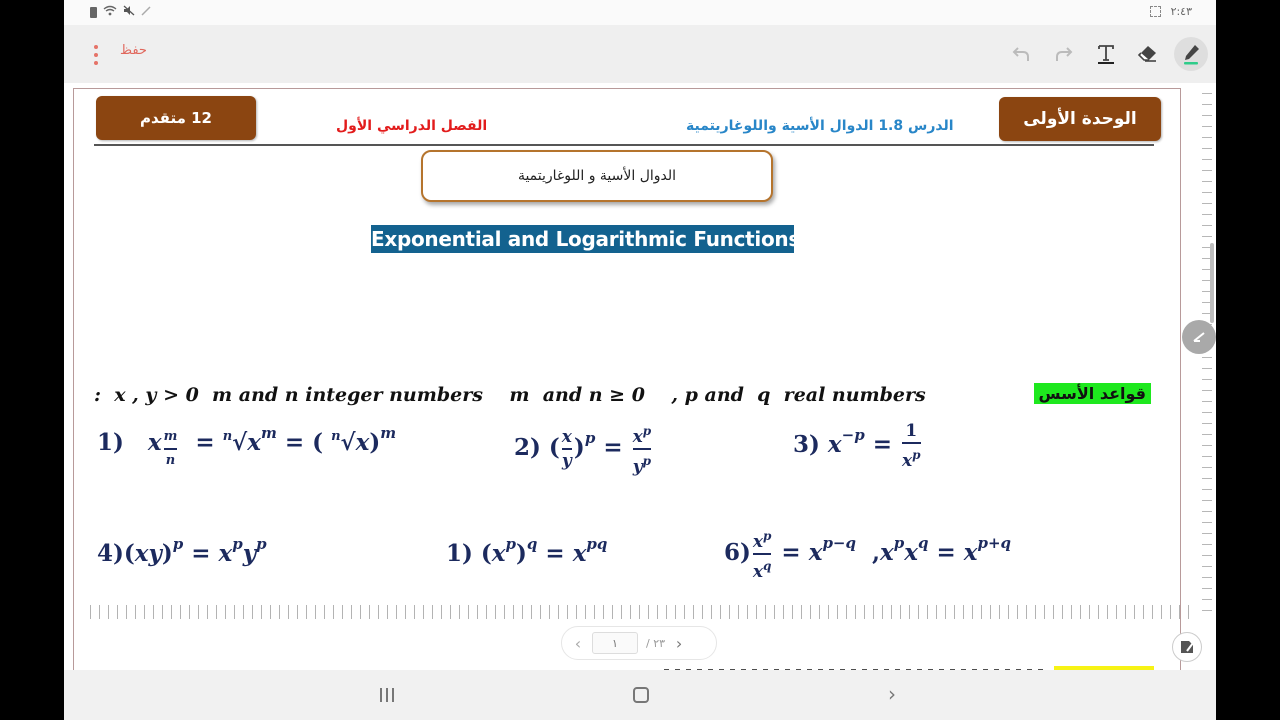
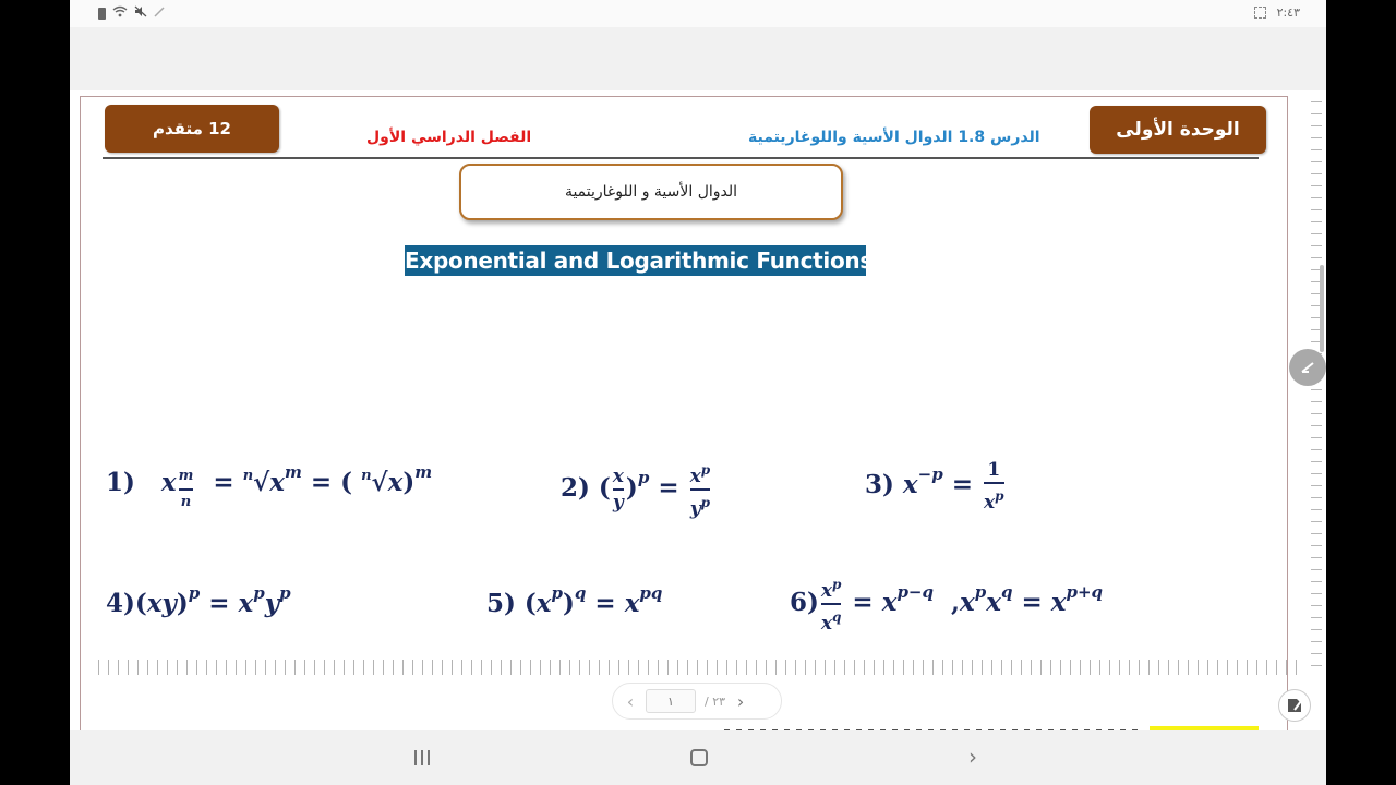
  ٢:٤٣
- حفظ
  12 متقدم
  الفصل الدراسي الأول
  الدرس 1.8 الدوال الأسية واللوغاريتمية
  الوحدة الأولى
  الدوال الأسية و اللوغاريتمية
  Exponential and Logarithmic Functions
- : x , y > 0 m and n integer numbers m and n ≥ 0 , p and q real numbers
- قواعد الأسس
  1) x
  m
  n
  = n√xm = ( n√x)m
  2) (
  x
  y
  )p =
  xp
  yp
  3) x−p =
  1
  xp
  4)(xy)p = xpyp
- 1) (xp)q = xpq
+ 5) (xp)q = xpq
  6)
  xp
  xq
  = xp−q ,xpxq = xp+q
  ‹
  ١
  / ٢٣
  ›
  ›
